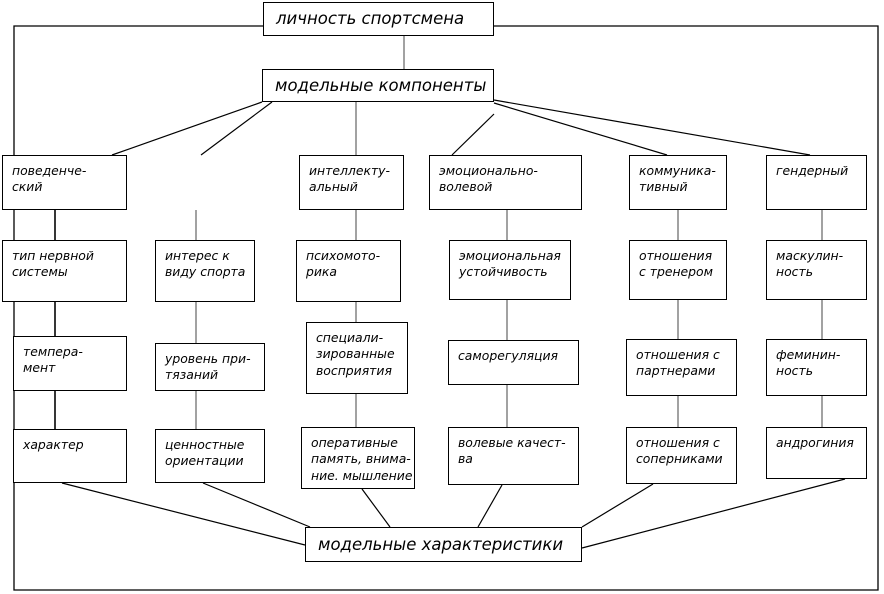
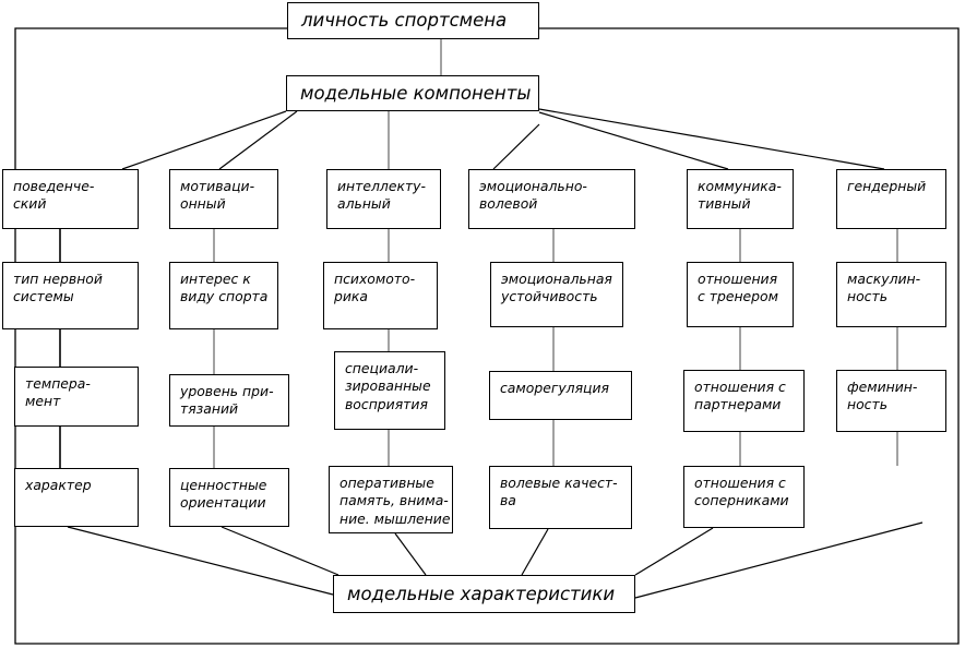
  личность спортсмена
  модельные компоненты
  поведенче-
  ский
  тип нервной
  системы
  темпера-
  мент
  характер
+ мотиваци-
+ онный
  интерес к
  виду спорта
  уровень при-
  тязаний
  ценностные
  ориентации
  интеллекту-
  альный
  психомото-
  рика
  специали-
  зированные
  восприятия
  оперативные
  память, внима-
  ние. мышление
  эмоционально-
  волевой
  эмоциональная
  устойчивость
  саморегуляция
  волевые качест-
  ва
  коммуника-
  тивный
  отношения
  с тренером
  отношения с
  партнерами
  отношения с
  соперниками
  гендерный
  маскулин-
  ность
  феминин-
  ность
- андрогиния
  модельные характеристики
